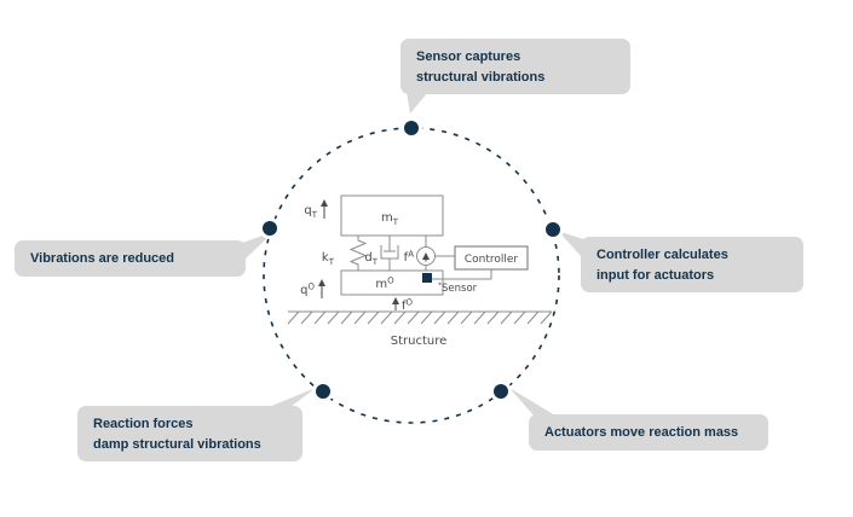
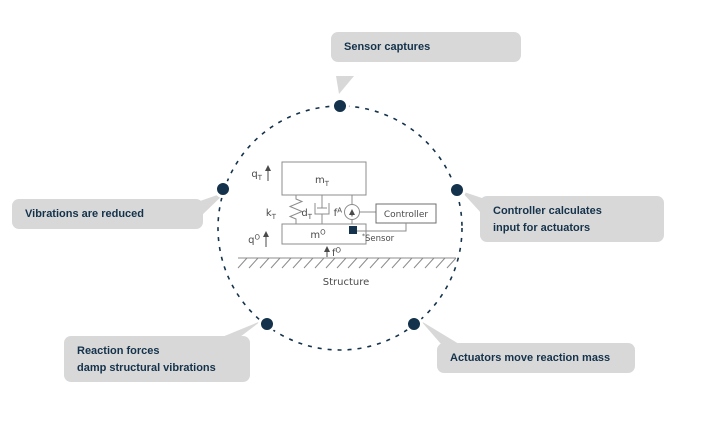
  mT
  kT
  dT
  fA
  mO
  Controller
  Sensor
  qT
  qO
  fO
  Structure
  Sensor captures
- structural vibrations
  Controller calculates
  input for actuators
  Vibrations are reduced
  Reaction forces
  damp structural vibrations
  Actuators move reaction mass
